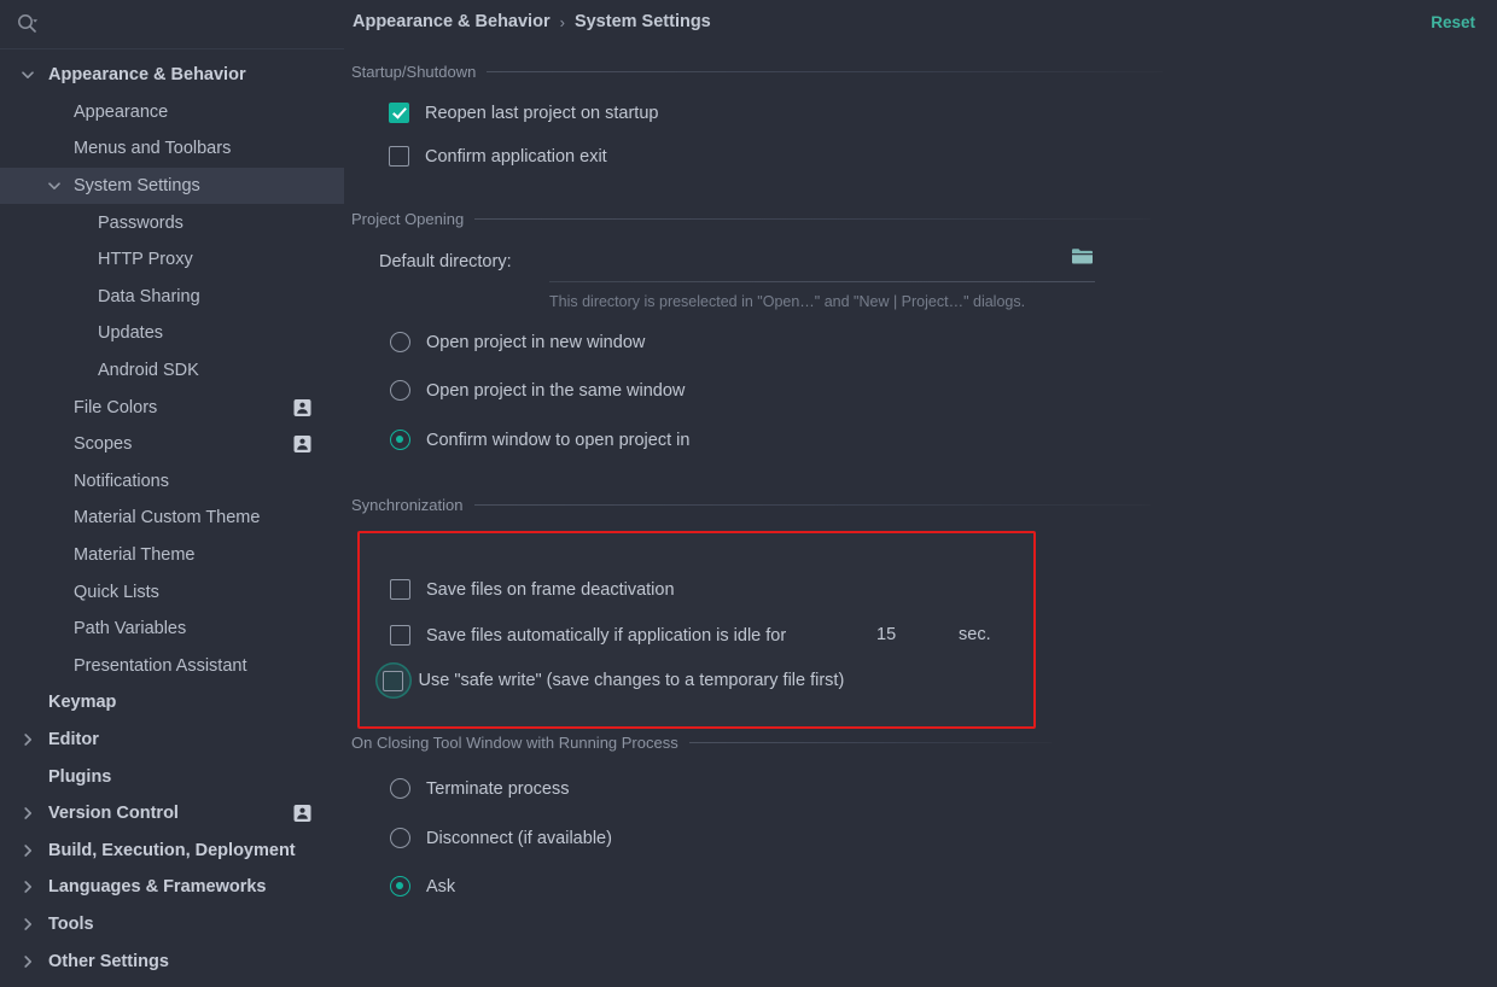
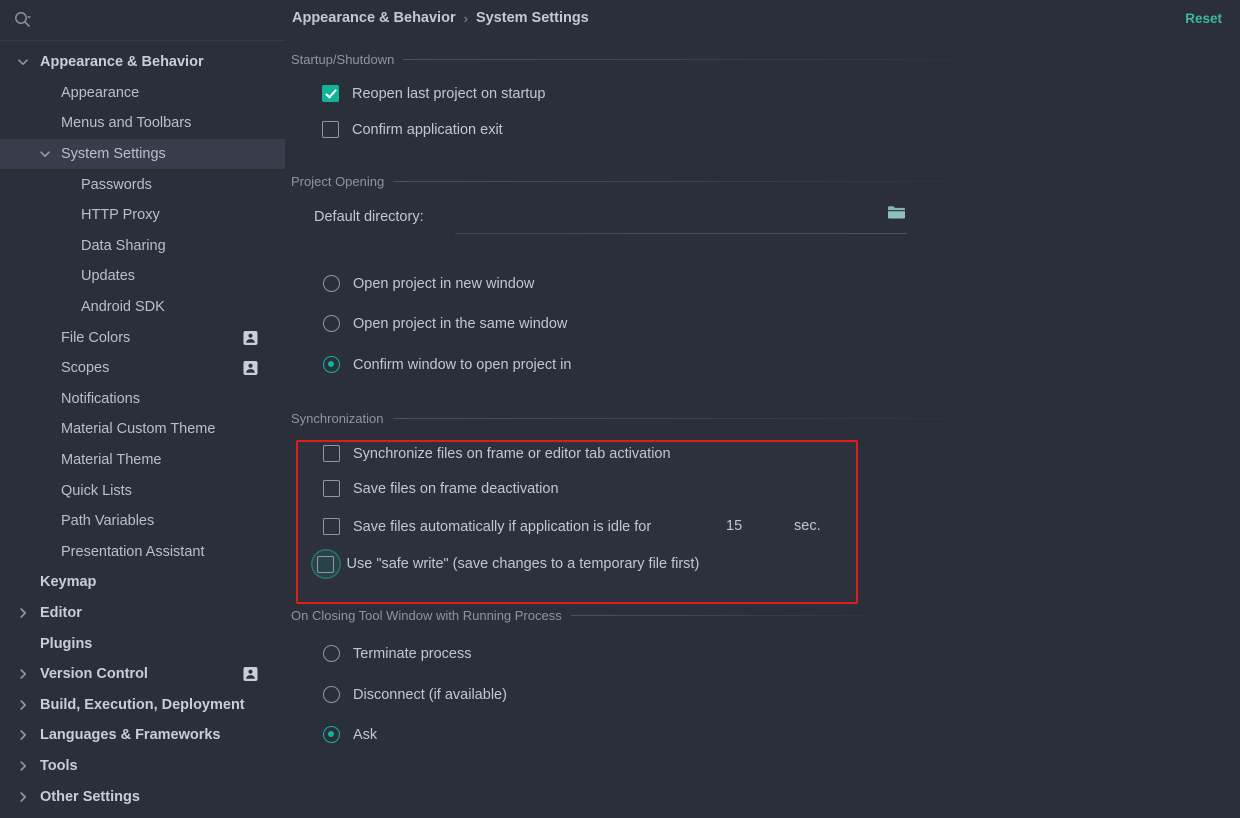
  Appearance & Behavior
  Appearance
  Menus and Toolbars
  System Settings
  Passwords
  HTTP Proxy
  Data Sharing
  Updates
  Android SDK
  File Colors
  Scopes
  Notifications
  Material Custom Theme
  Material Theme
  Quick Lists
  Path Variables
  Presentation Assistant
  Keymap
  Editor
  Plugins
  Version Control
  Build, Execution, Deployment
  Languages & Frameworks
  Tools
  Other Settings
  Appearance & Behavior
  ›
  System Settings
  Reset
  Startup/Shutdown
  Reopen last project on startup
  Confirm application exit
  Project Opening
  Default directory:
- This directory is preselected in "Open…" and "New | Project…" dialogs.
  Open project in new window
  Open project in the same window
  Confirm window to open project in
  Synchronization
+ Synchronize files on frame or editor tab activation
  Save files on frame deactivation
  Save files automatically if application is idle for
  15
  sec.
  Use "safe write" (save changes to a temporary file first)
  On Closing Tool Window with Running Process
  Terminate process
  Disconnect (if available)
  Ask
